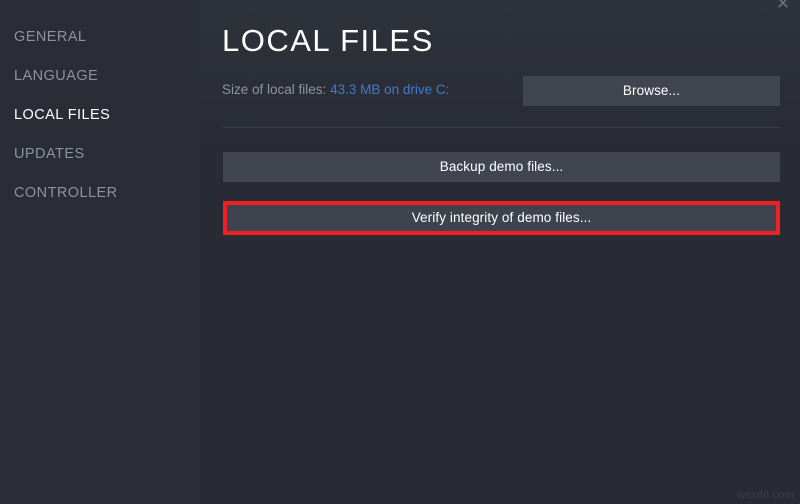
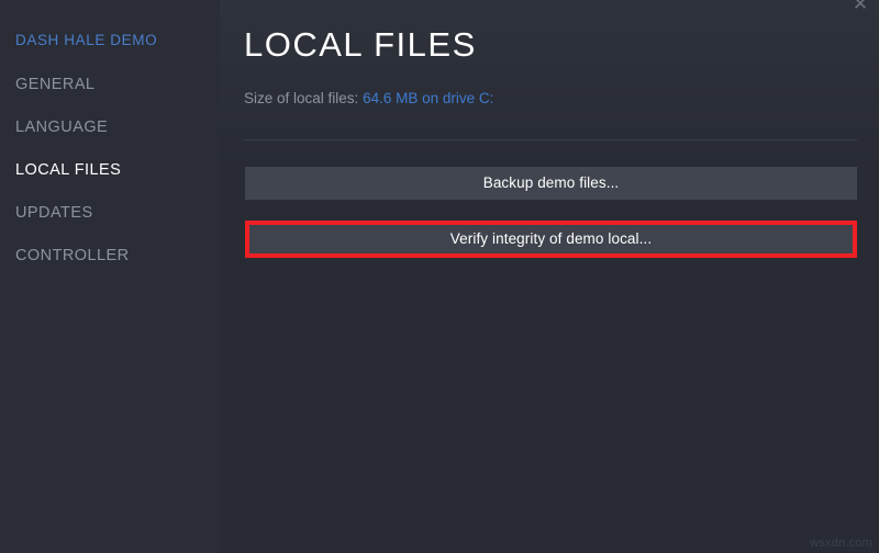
+ DASH HALE DEMO
  GENERAL
  LANGUAGE
  LOCAL FILES
  UPDATES
  CONTROLLER
  ✕
  LOCAL FILES
- Size of local files: 43.3 MB on drive C:
+ Size of local files: 64.6 MB on drive C:
- Browse...
  Backup demo files...
- Verify integrity of demo files...
+ Verify integrity of demo local...
